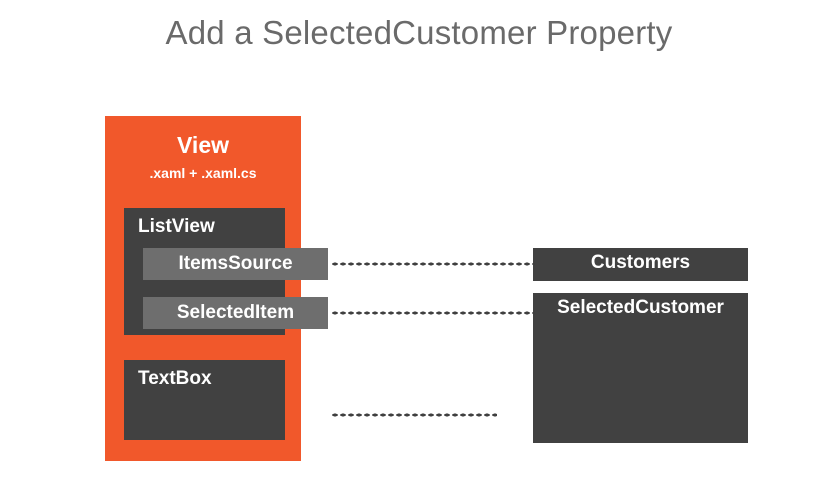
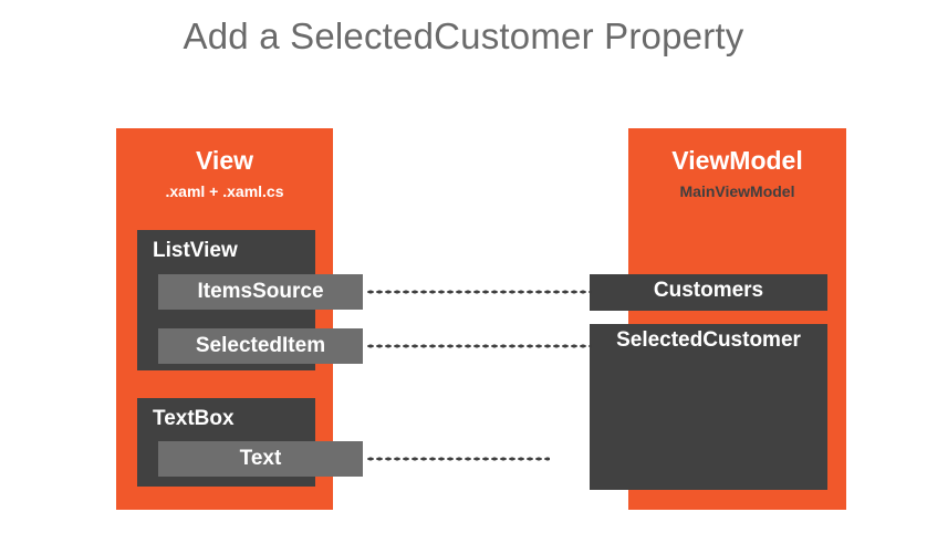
  Add a SelectedCustomer Property
  View
  .xaml + .xaml.cs
  ListView
  TextBox
  ItemsSource
  SelectedItem
+ Text
+ ViewModel
+ MainViewModel
  Customers
  SelectedCustomer
